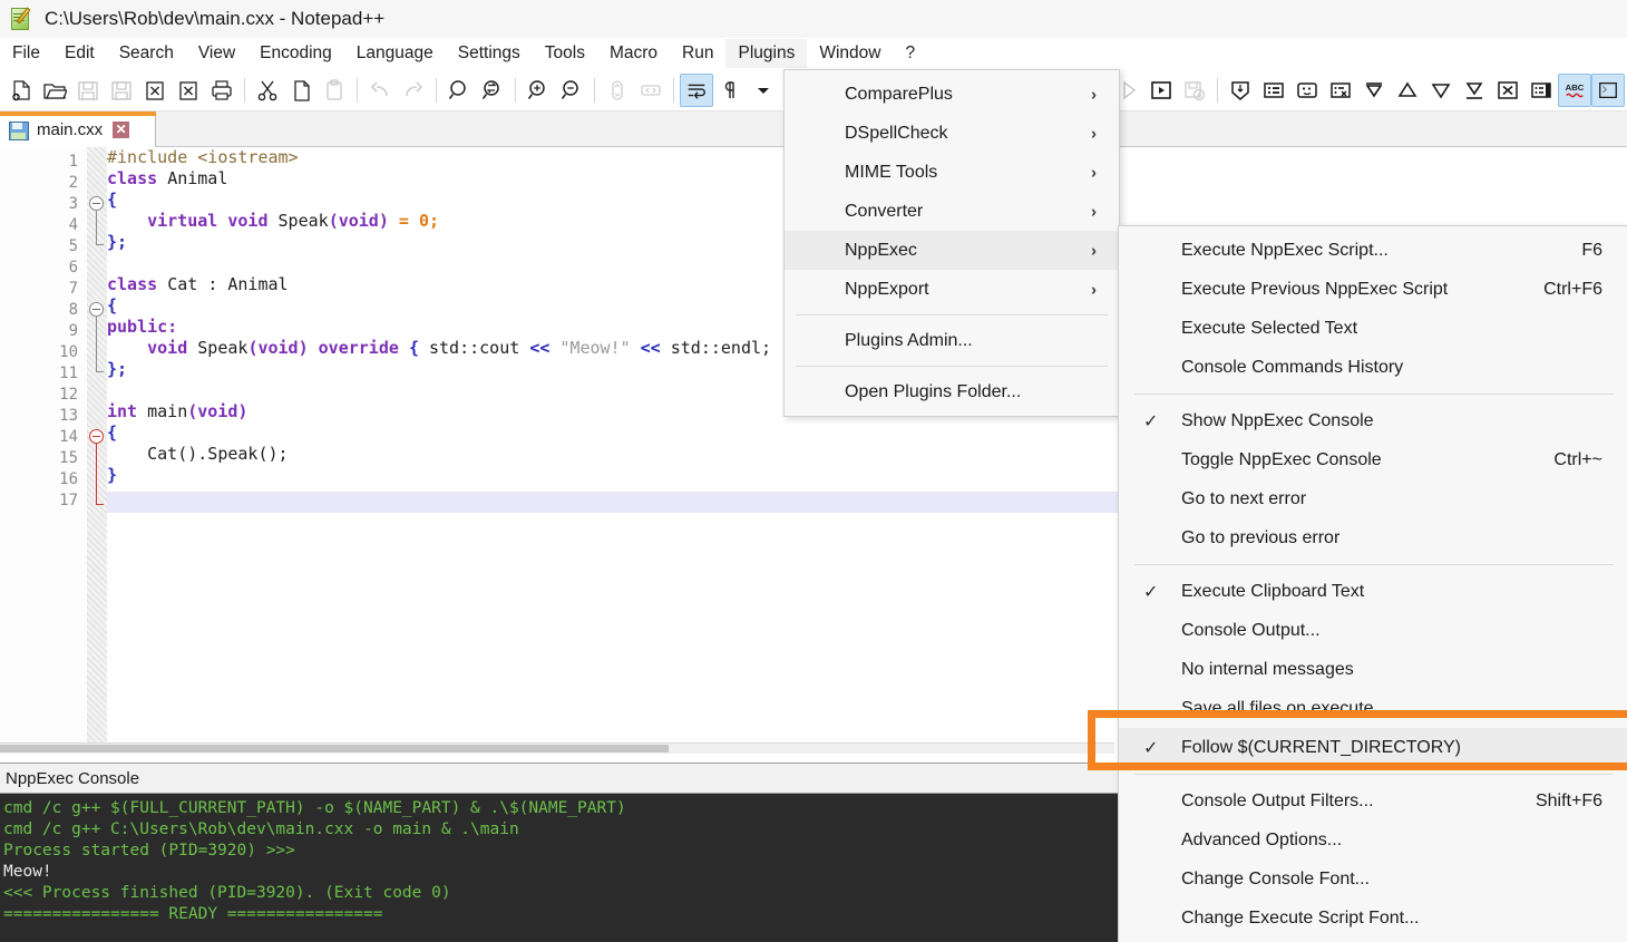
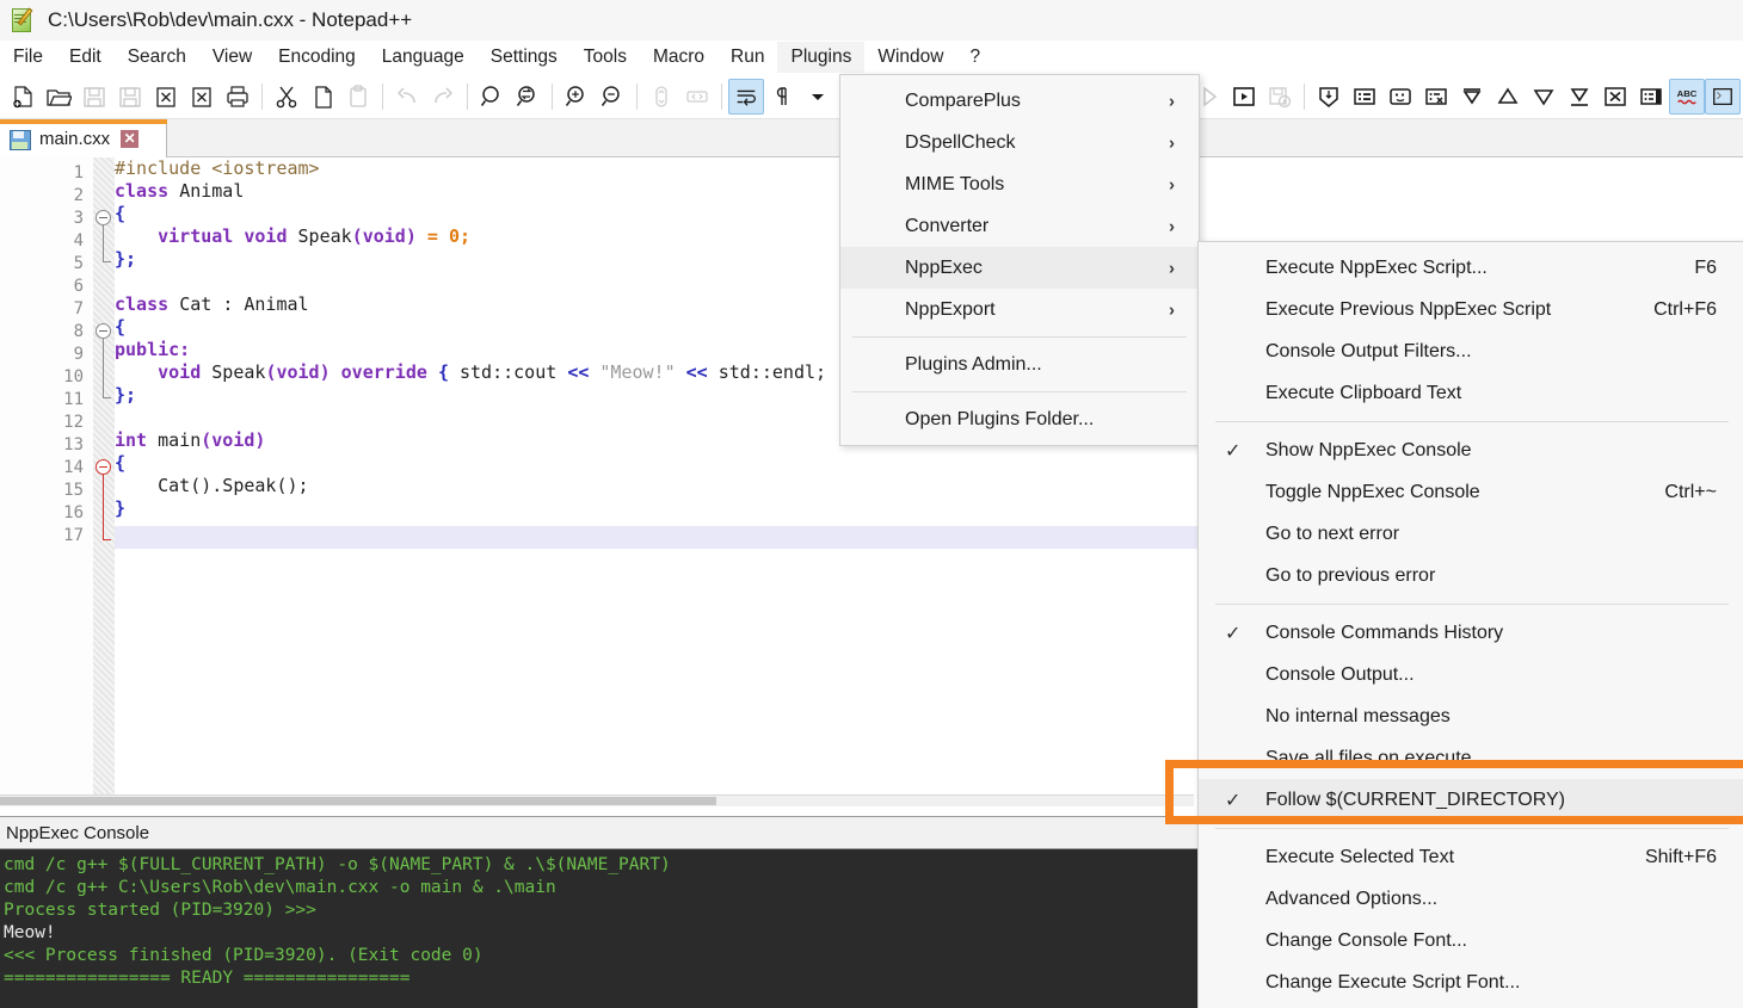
  C:\Users\Rob\dev\main.cxx - Notepad++
  File
  Edit
  Search
  View
  Encoding
  Language
  Settings
  Tools
  Macro
  Run
  Plugins
  Window
  ?
  ABC
  main.cxx
  ✕
  1
  2
  3
  4
  5
  6
  7
  8
  9
  10
  11
  12
  13
  14
  15
  16
  17
  #include <iostream>
  class Animal
  {
  virtual void Speak(void) = 0;
  };
  class Cat : Animal
  {
  public:
  void Speak(void) override { std::cout << "Meow!" << std::endl;
  };
  int main(void)
  {
  Cat().Speak();
  }
  NppExec Console
  cmd /c g++ $(FULL_CURRENT_PATH) -o $(NAME_PART) & .\$(NAME_PART)
  cmd /c g++ C:\Users\Rob\dev\main.cxx -o main & .\main
  Process started (PID=3920) >>>
  Meow!
  <<< Process finished (PID=3920). (Exit code 0)
  ================ READY ================
  ComparePlus
  ›
  DSpellCheck
  ›
  MIME Tools
  ›
  Converter
  ›
  NppExec
  ›
  NppExport
  ›
  Plugins Admin...
  Open Plugins Folder...
  Execute NppExec Script...
  F6
  Execute Previous NppExec Script
  Ctrl+F6
- Execute Selected Text
+ Console Output Filters...
- Console Commands History
+ Execute Clipboard Text
  ✓
  Show NppExec Console
  Toggle NppExec Console
  Ctrl+~
  Go to next error
  Go to previous error
  ✓
- Execute Clipboard Text
+ Console Commands History
  Console Output...
  No internal messages
  Save all files on execute
  ✓
  Follow $(CURRENT_DIRECTORY)
- Console Output Filters...
+ Execute Selected Text
  Shift+F6
  Advanced Options...
  Change Console Font...
  Change Execute Script Font...
